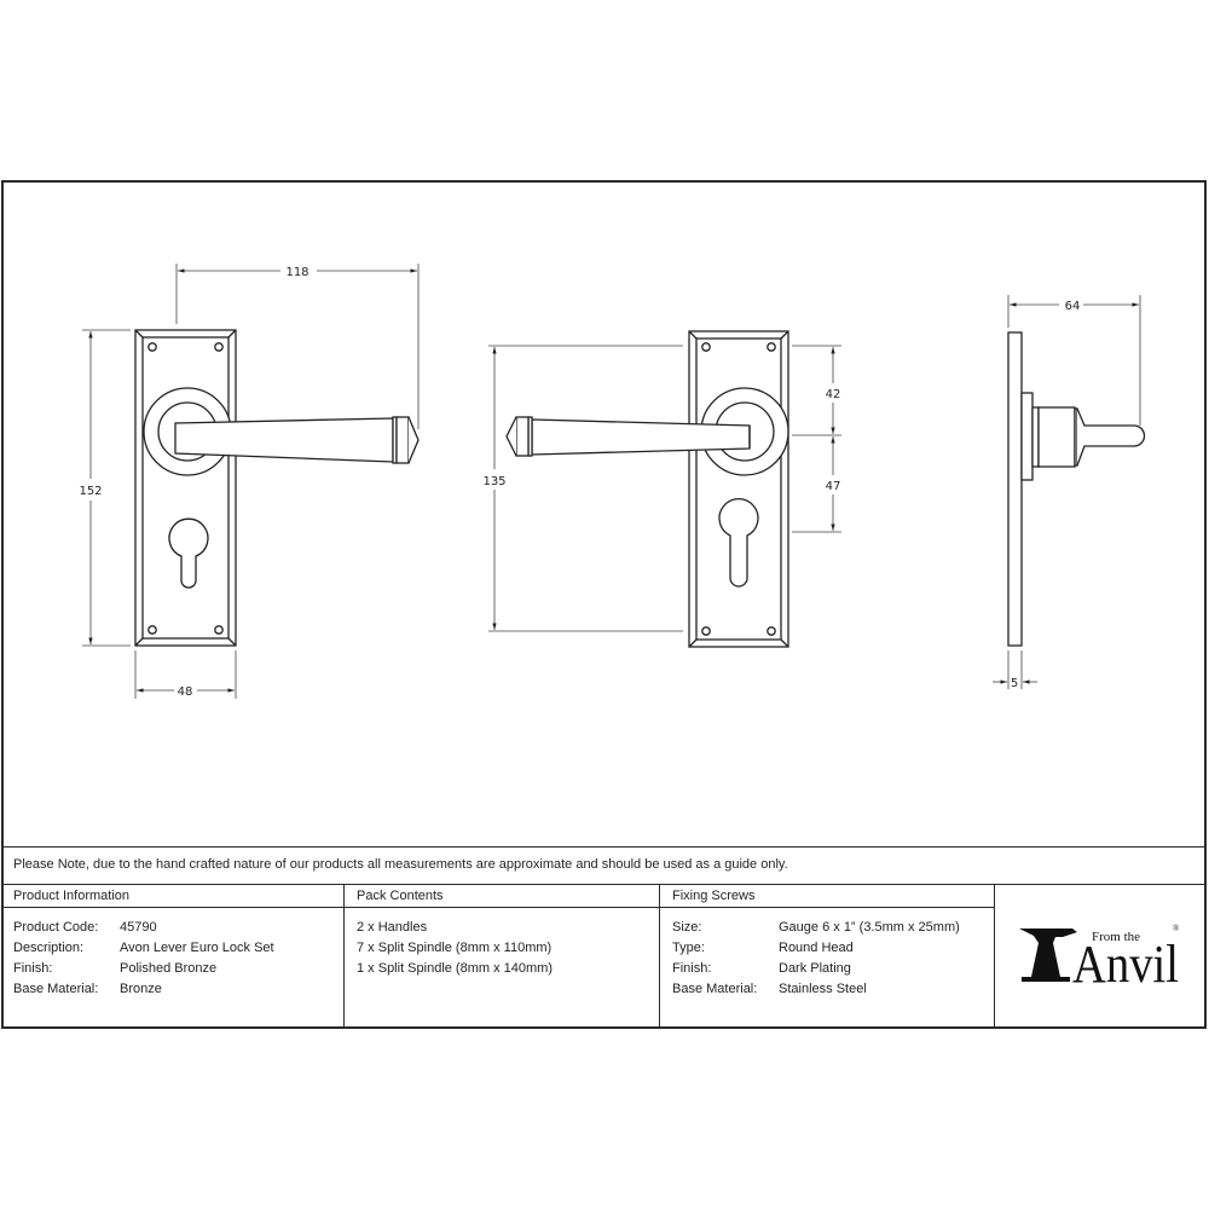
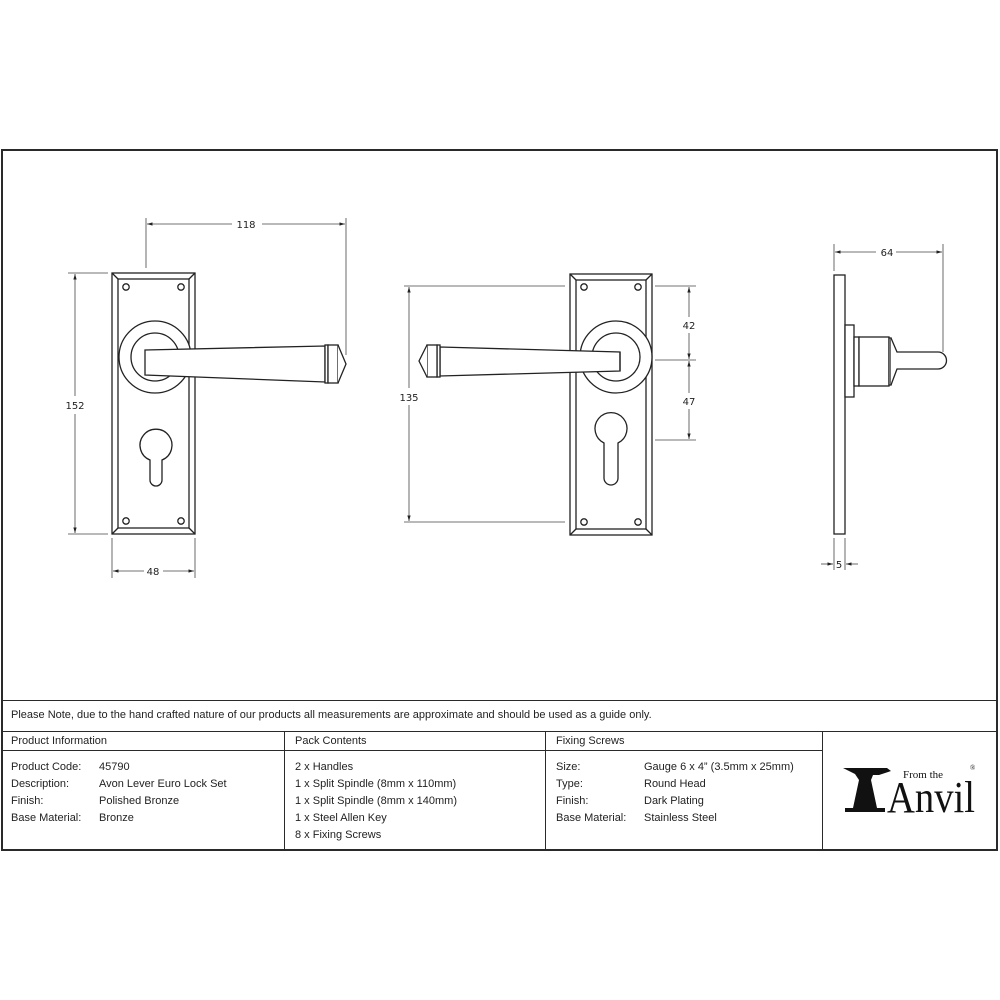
  118
  152
  48
  135
  42
  47
  64
  5
  Please Note, due to the hand crafted nature of our products all measurements are approximate and should be used as a guide only.
  Product Information
  Product Code:
  45790
  Description:
  Avon Lever Euro Lock Set
  Finish:
  Polished Bronze
  Base Material:
  Bronze
  Pack Contents
  2 x Handles
- 7 x Split Spindle (8mm x 110mm)
+ 1 x Split Spindle (8mm x 110mm)
  1 x Split Spindle (8mm x 140mm)
+ 1 x Steel Allen Key
+ 8 x Fixing Screws
  Fixing Screws
  Size:
- Gauge 6 x 1” (3.5mm x 25mm)
+ Gauge 6 x 4” (3.5mm x 25mm)
  Type:
  Round Head
  Finish:
  Dark Plating
  Base Material:
  Stainless Steel
  From the
  Anvil
  ®
